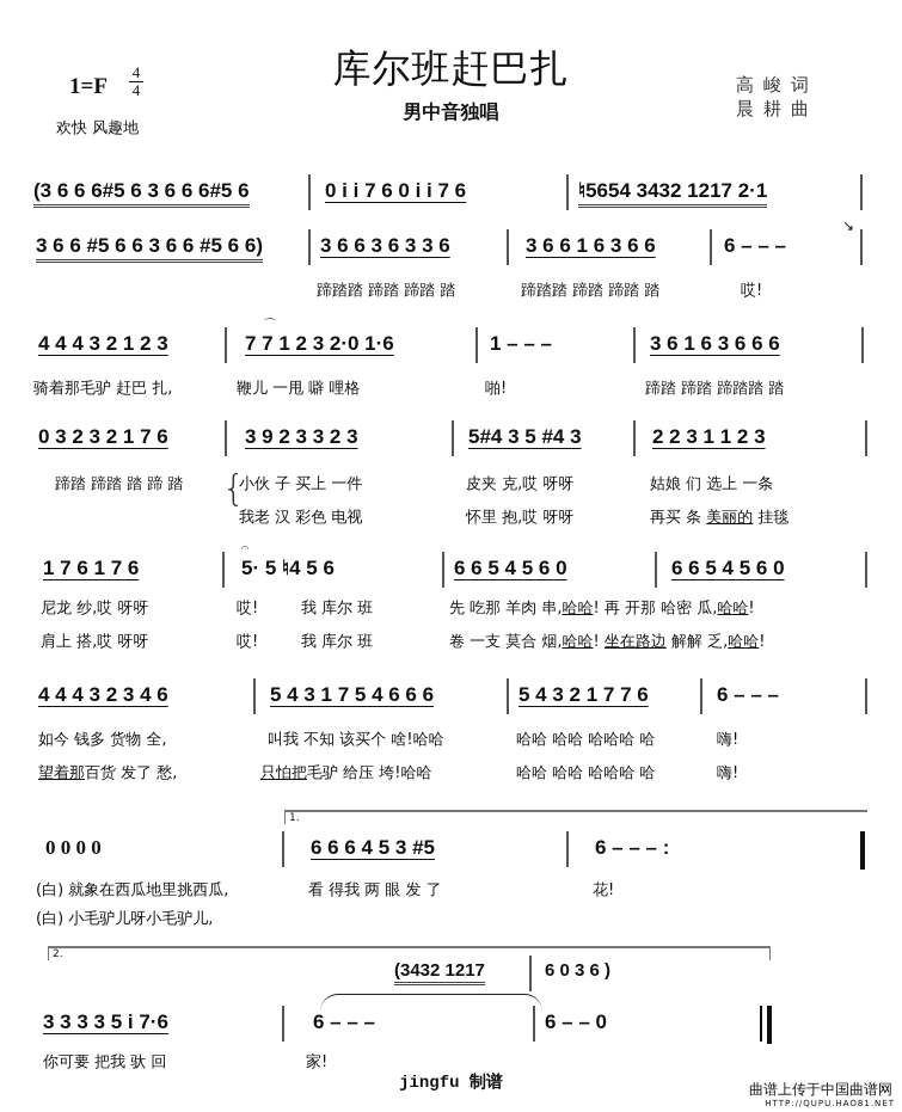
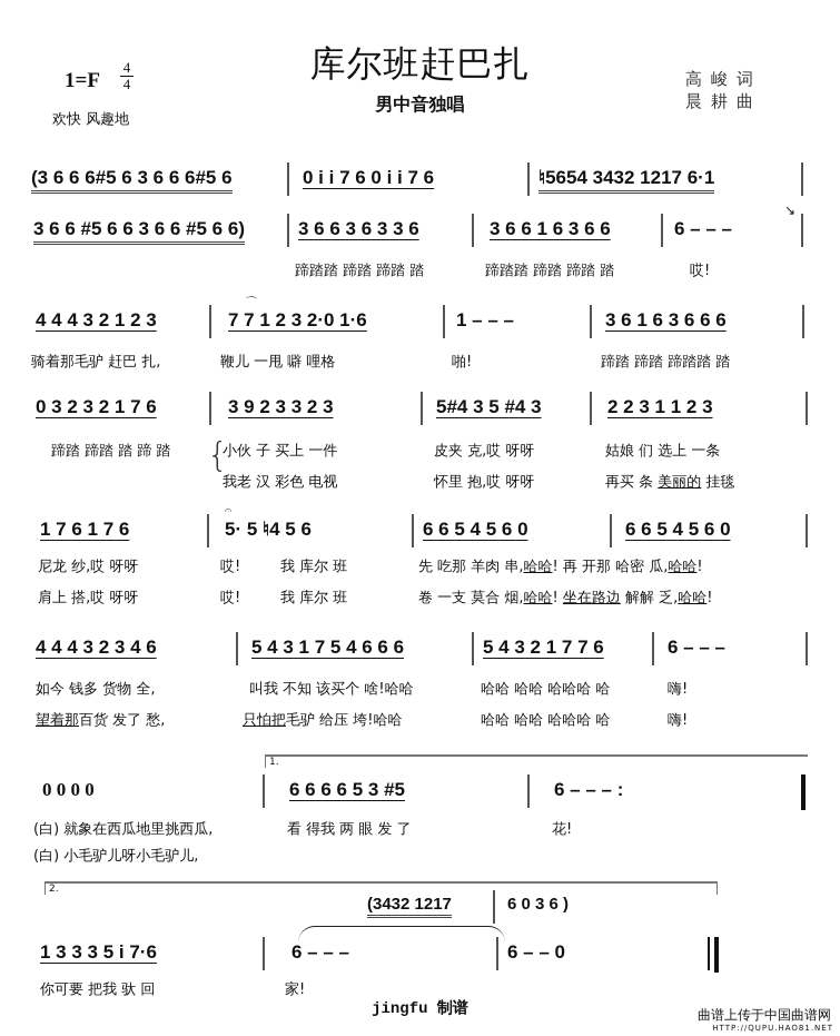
  库尔班赶巴扎
  男中音独唱
  1=F
  4
  4
  欢快 风趣地
  高峻词
  晨耕曲
  (3 6 6 6#5 6 3 6 6 6#5 6
  0 i i 7 6 0 i i 7 6
- ♮5654 3432 1217 2·1
+ ♮5654 3432 1217 6·1
  3 6 6 #5 6 6 3 6 6 #5 6 6)
  3 6 6 3 6 3 3 6
  3 6 6 1 6 3 6 6
  6 – – –
  ↘
  蹄踏踏 蹄踏 蹄踏 踏
  蹄踏踏 蹄踏 蹄踏 踏
  哎!
  4 4 4 3 2 1 2 3
  7 7 1 2 3 2·0 1·6
  ⌒
  1 – – –
  3 6 1 6 3 6 6 6
  骑着那毛驴 赶巴 扎,
  鞭儿 一甩 噼 哩格
  啪!
  蹄踏 蹄踏 蹄踏踏 踏
  0 3 2 3 2 1 7 6
  3 9 2 3 3 2 3
  5#4 3 5 #4 3
  2 2 3 1 1 2 3
  蹄踏 蹄踏 踏 蹄 踏
  {
  小伙 子 买上 一件
  皮夹 克,哎 呀呀
  姑娘 们 选上 一条
  我老 汉 彩色 电视
  怀里 抱,哎 呀呀
  再买 条 美丽的 挂毯
  1 7 6 1 7 6
  𝄐
  5· 5 ♮4 5 6
  6 6 5 4 5 6 0
  6 6 5 4 5 6 0
  尼龙 纱,哎 呀呀
  哎!
  我 库尔 班
  先 吃那 羊肉 串,哈哈! 再 开那 哈密 瓜,哈哈!
  肩上 搭,哎 呀呀
  哎!
  我 库尔 班
  卷 一支 莫合 烟,哈哈! 坐在路边 解解 乏,哈哈!
  4 4 4 3 2 3 4 6
  5 4 3 1 7 5 4 6 6 6
  5 4 3 2 1 7 7 6
  6 – – –
  如今 钱多 货物 全,
  叫我 不知 该买个 啥!哈哈
  哈哈 哈哈 哈哈哈 哈
  嗨!
  望着那百货 发了 愁,
  只怕把毛驴 给压 垮!哈哈
  哈哈 哈哈 哈哈哈 哈
  嗨!
  1.
  0 0 0 0
- 6 6 6 4 5 3 #5
+ 6 6 6 6 5 3 #5
  6 – – – :
  (白) 就象在西瓜地里挑西瓜,
  看 得我 两 眼 发 了
  花!
  (白) 小毛驴儿呀小毛驴儿,
  2.
  (3432 1217
  6 0 3 6 )
- 3 3 3 3 5 i 7·6
+ 1 3 3 3 5 i 7·6
  6 – – –
  6 – – 0
  你可要 把我 驮 回
  家!
  jingfu 制谱
  曲谱上传于中国曲谱网
  HTTP://QUPU.HAO81.NET
